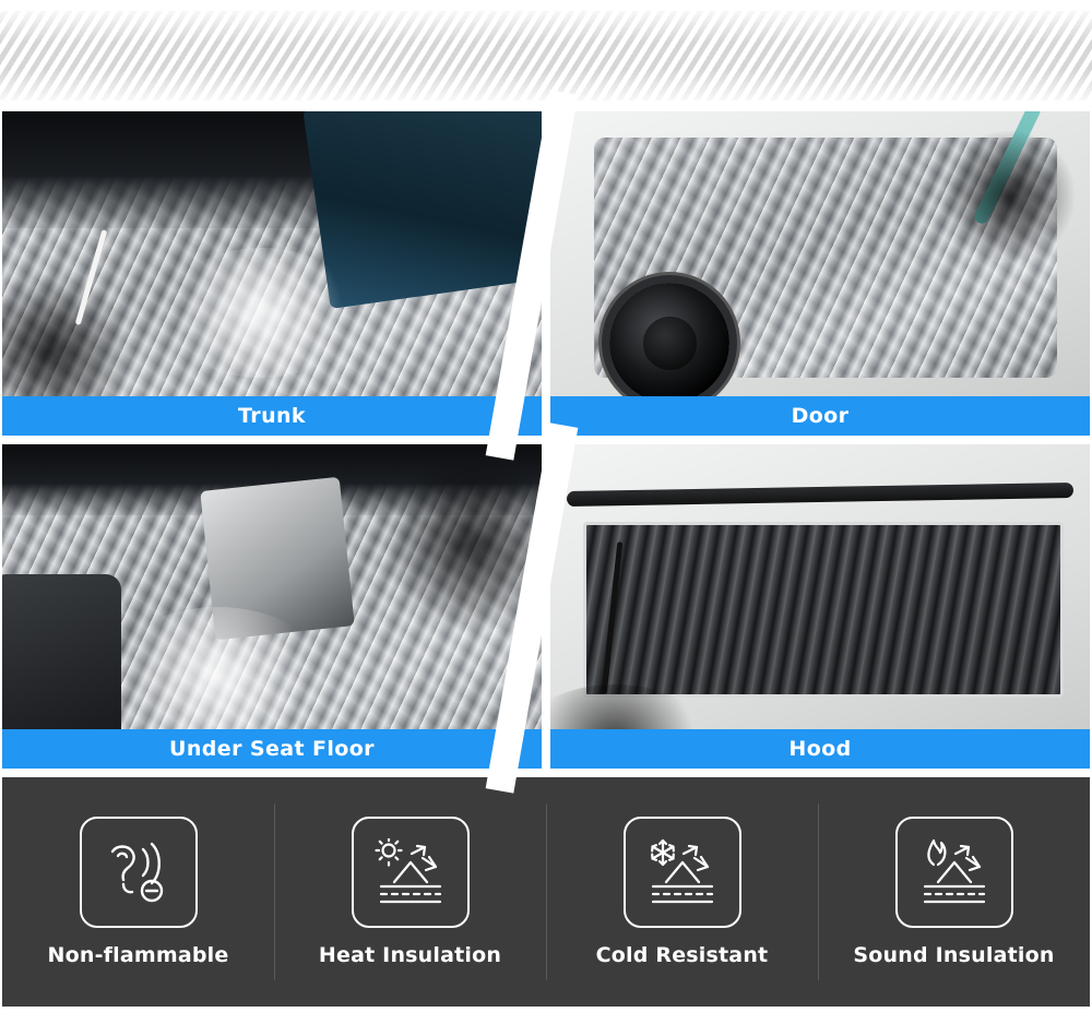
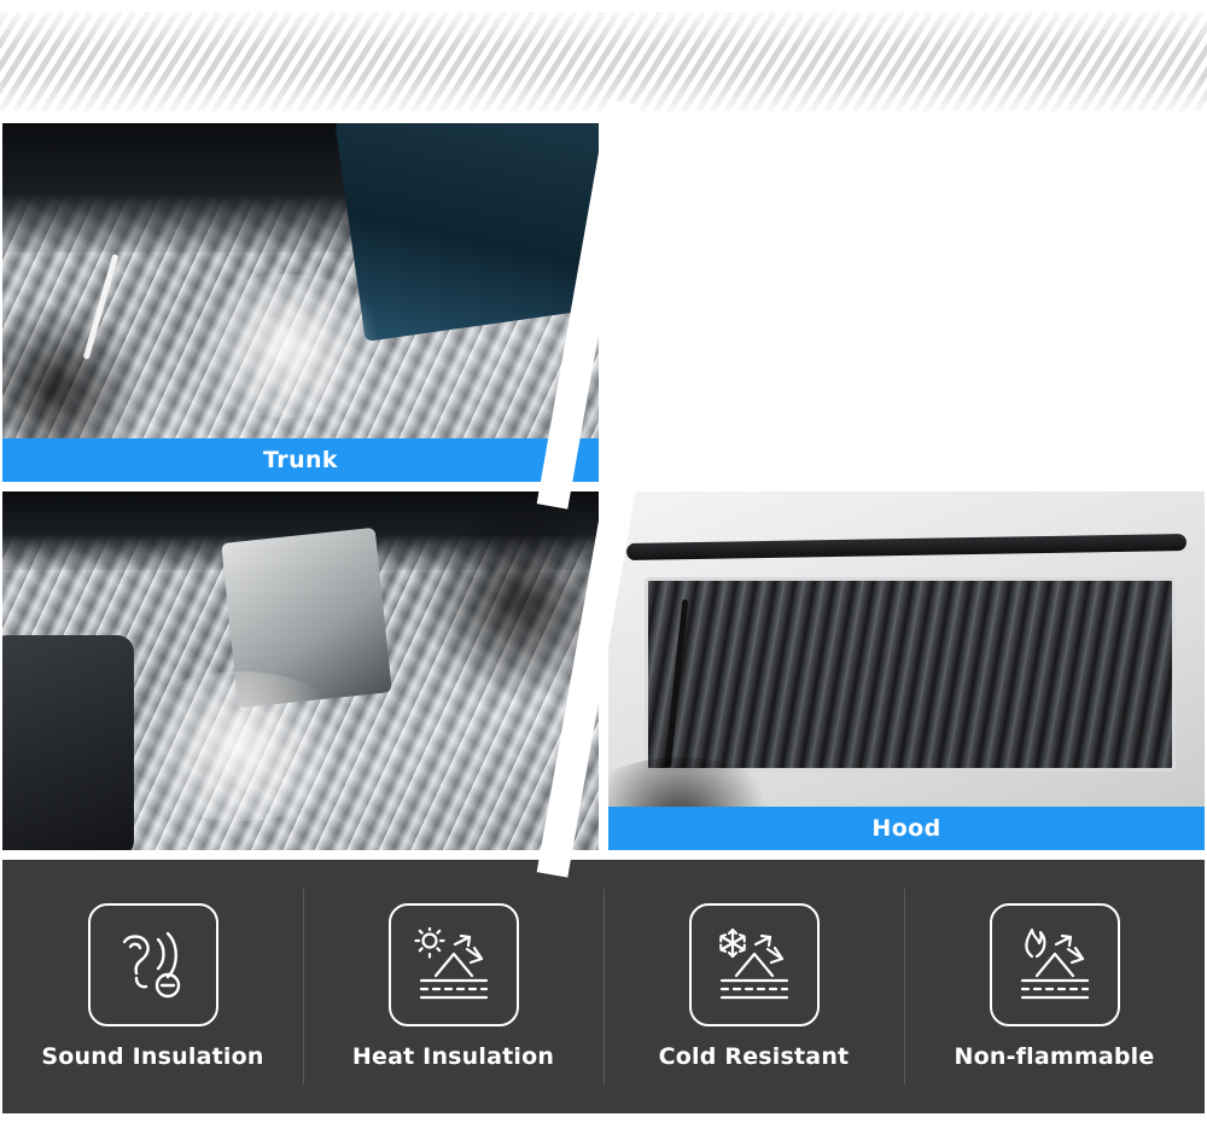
  Trunk
- Door
- Under Seat Floor
  Hood
- Non-flammable
+ Sound Insulation
  Heat Insulation
  Cold Resistant
- Sound Insulation
+ Non-flammable
